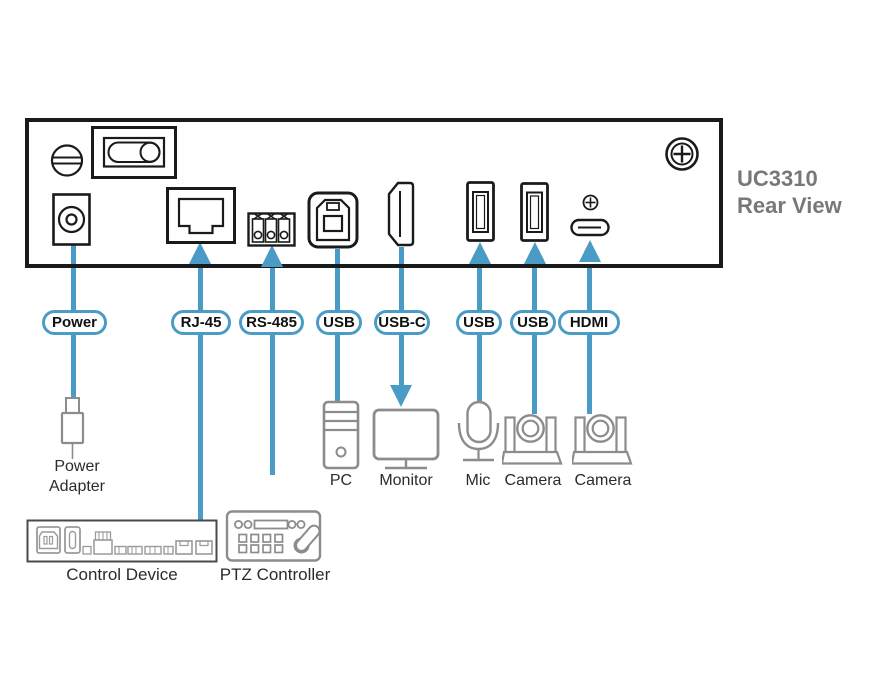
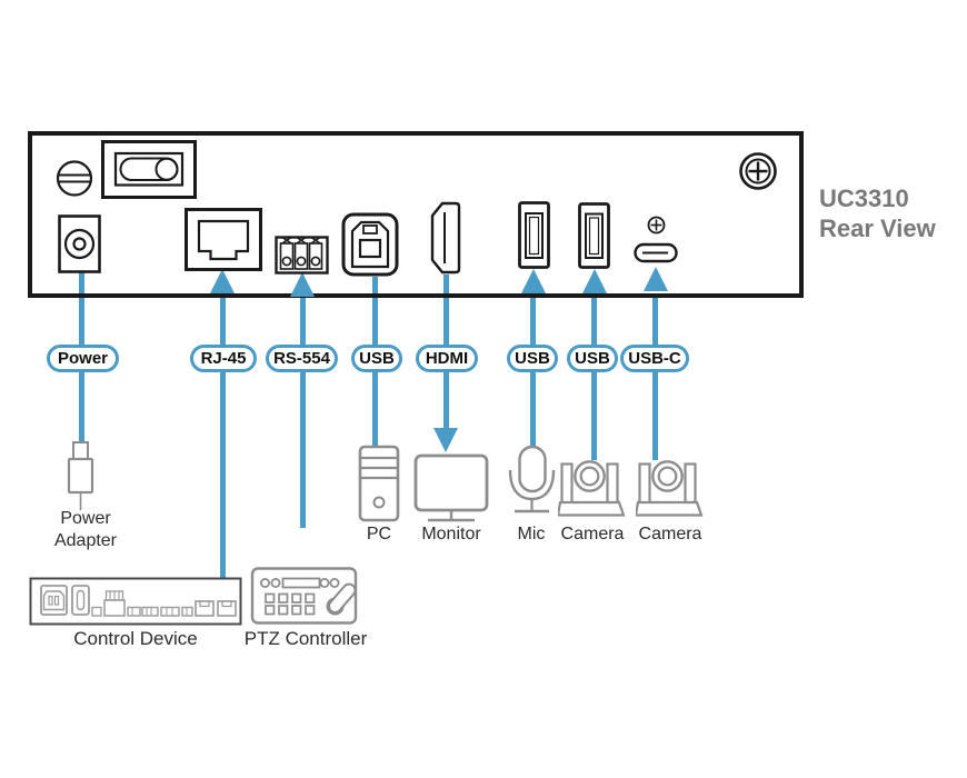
  UC3310
  Rear View
  Power
  RJ-45
- RS-485
+ RS-554
  USB
- USB-C
+ HDMI
  USB
  USB
- HDMI
+ USB-C
  Power Adapter
  PC
  Monitor
  Mic
  Camera
  Camera
  Control Device
  PTZ Controller
